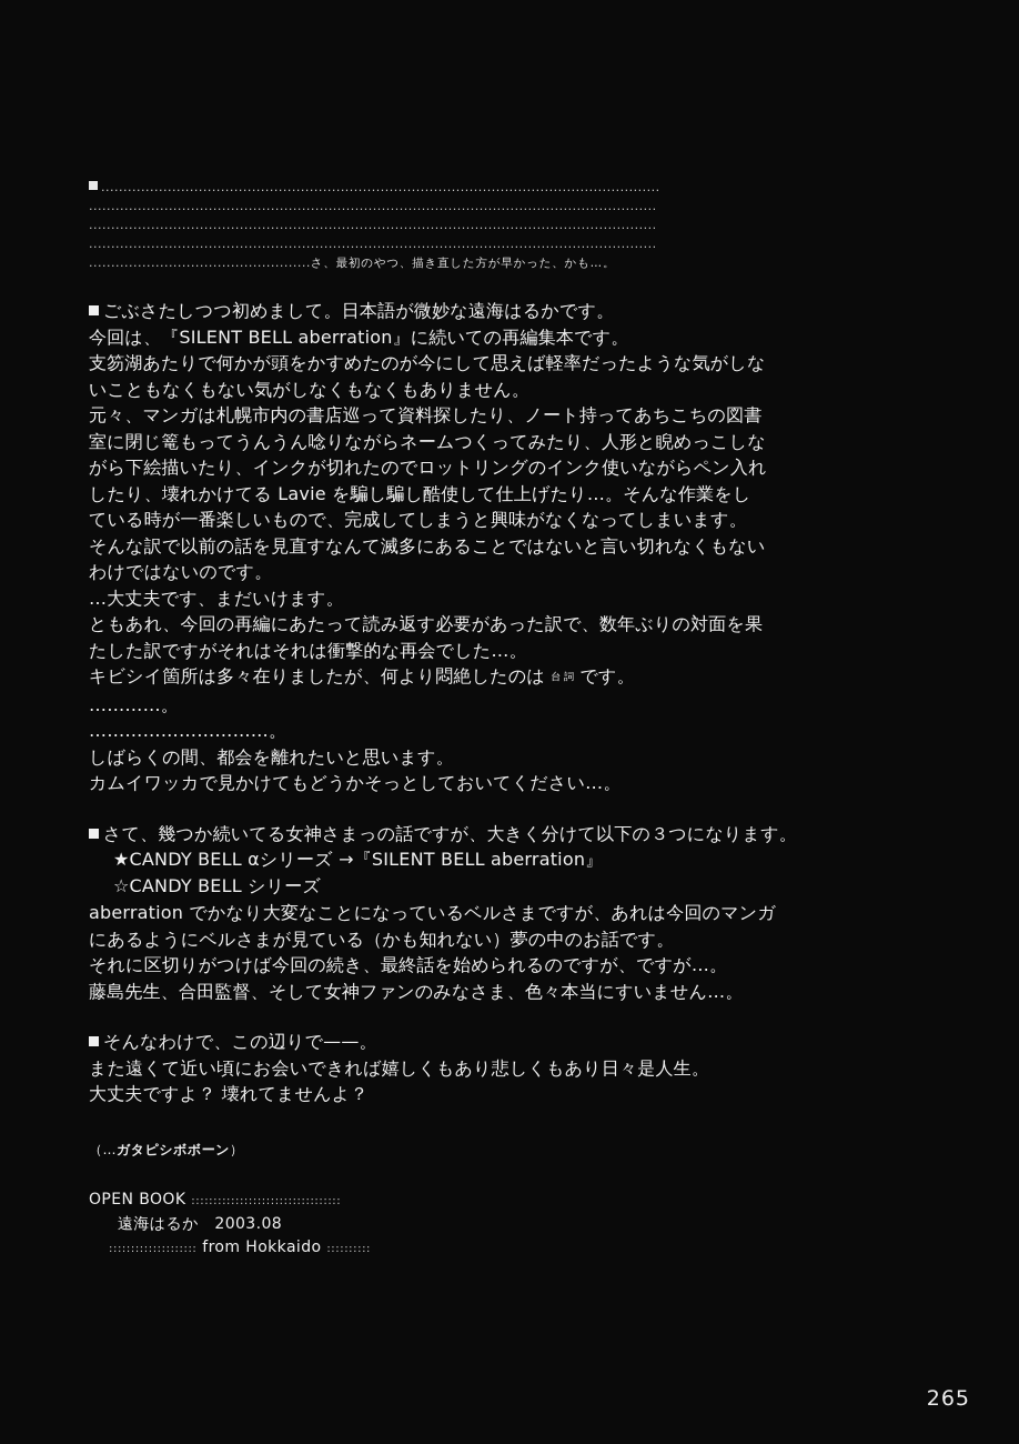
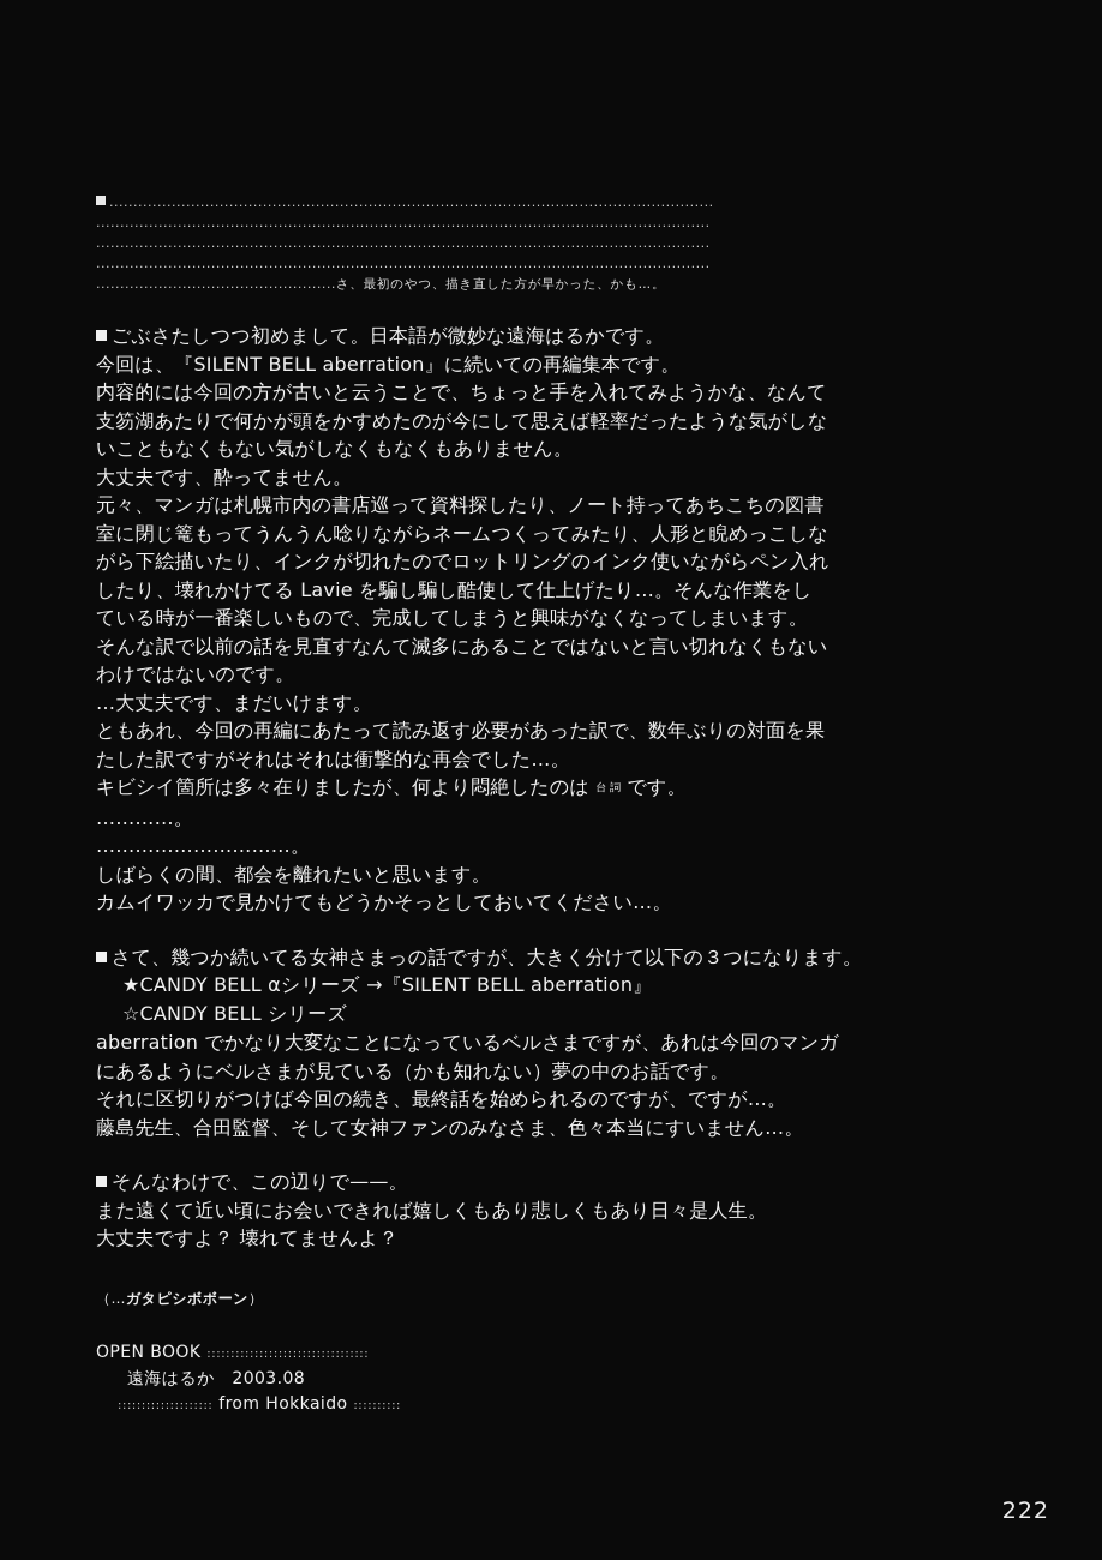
  ..............................................................................................................................
  ................................................................................................................................
  ................................................................................................................................
  ................................................................................................................................
  ..................................................さ、最初のやつ、描き直した方が早かった、かも…。
  ごぶさたしつつ初めまして。日本語が微妙な遠海はるかです。
  今回は、『SILENT BELL aberration』に続いての再編集本です。
+ 内容的には今回の方が古いと云うことで、ちょっと手を入れてみようかな、なんて
  支笏湖あたりで何かが頭をかすめたのが今にして思えば軽率だったような気がしな
  いこともなくもない気がしなくもなくもありません。
+ 大丈夫です、酔ってません。
  元々、マンガは札幌市内の書店巡って資料探したり、ノート持ってあちこちの図書
  室に閉じ篭もってうんうん唸りながらネームつくってみたり、人形と睨めっこしな
  がら下絵描いたり、インクが切れたのでロットリングのインク使いながらペン入れ
  したり、壊れかけてる Lavie を騙し騙し酷使して仕上げたり…。そんな作業をし
  ている時が一番楽しいもので、完成してしまうと興味がなくなってしまいます。
  そんな訳で以前の話を見直すなんて滅多にあることではないと言い切れなくもない
  わけではないのです。
  …大丈夫です、まだいけます。
  ともあれ、今回の再編にあたって読み返す必要があった訳で、数年ぶりの対面を果
  たした訳ですがそれはそれは衝撃的な再会でした…。
  キビシイ箇所は多々在りましたが、何より悶絶したのは 台 詞 です。
  …………。
  …………………………。
  しばらくの間、都会を離れたいと思います。
  カムイワッカで見かけてもどうかそっとしておいてください…。
  さて、幾つか続いてる女神さまっの話ですが、大きく分けて以下の３つになります。
  ★CANDY BELL αシリーズ →『SILENT BELL aberration』
  ☆CANDY BELL シリーズ
  aberration でかなり大変なことになっているベルさまですが、あれは今回のマンガ
  にあるようにベルさまが見ている（かも知れない）夢の中のお話です。
  それに区切りがつけば今回の続き、最終話を始められるのですが、ですが…。
  藤島先生、合田監督、そして女神ファンのみなさま、色々本当にすいません…。
  そんなわけで、この辺りで——。
  また遠くて近い頃にお会いできれば嬉しくもあり悲しくもあり日々是人生。
  大丈夫ですよ？ 壊れてませんよ？
  （…ガタピシボボーン）
  OPEN BOOK ::::::::::::::::::::::::::::::::::
  遠海はるか 2003.08
  :::::::::::::::::::: from Hokkaido ::::::::::
- 265
+ 222
